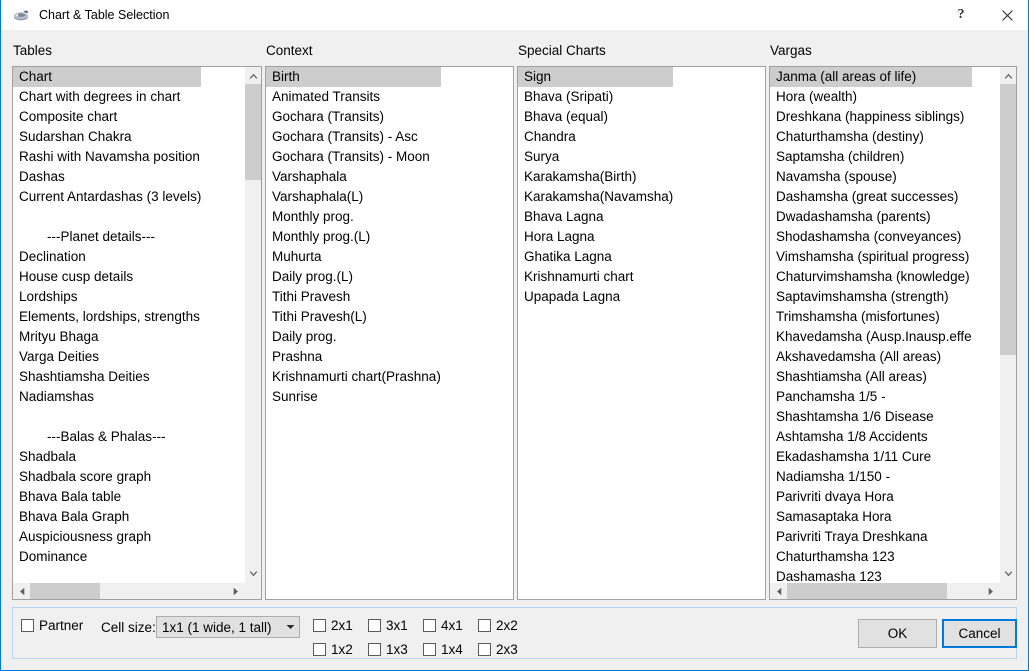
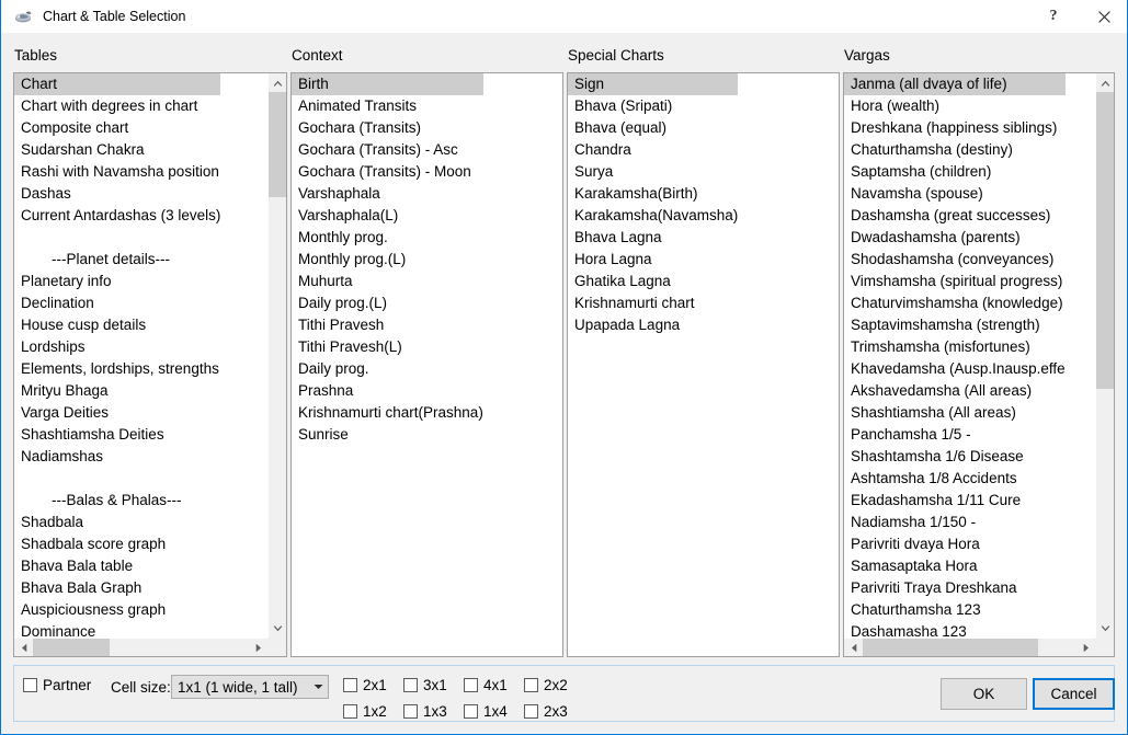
  Chart & Table Selection
  ?
  Tables
  Context
  Special Charts
  Vargas
  Chart
  Chart with degrees in chart
  Composite chart
  Sudarshan Chakra
  Rashi with Navamsha position
  Dashas
  Current Antardashas (3 levels)
  ---Planet details---
+ Planetary info
  Declination
  House cusp details
  Lordships
  Elements, lordships, strengths
  Mrityu Bhaga
  Varga Deities
  Shashtiamsha Deities
  Nadiamshas
  ---Balas & Phalas---
  Shadbala
  Shadbala score graph
  Bhava Bala table
  Bhava Bala Graph
  Auspiciousness graph
  Dominance
  Birth
  Animated Transits
  Gochara (Transits)
  Gochara (Transits) - Asc
  Gochara (Transits) - Moon
  Varshaphala
  Varshaphala(L)
  Monthly prog.
  Monthly prog.(L)
  Muhurta
  Daily prog.(L)
  Tithi Pravesh
  Tithi Pravesh(L)
  Daily prog.
  Prashna
  Krishnamurti chart(Prashna)
  Sunrise
  Sign
  Bhava (Sripati)
  Bhava (equal)
  Chandra
  Surya
  Karakamsha(Birth)
  Karakamsha(Navamsha)
  Bhava Lagna
  Hora Lagna
  Ghatika Lagna
  Krishnamurti chart
  Upapada Lagna
- Janma (all areas of life)
+ Janma (all dvaya of life)
  Hora (wealth)
  Dreshkana (happiness siblings)
  Chaturthamsha (destiny)
  Saptamsha (children)
  Navamsha (spouse)
  Dashamsha (great successes)
  Dwadashamsha (parents)
  Shodashamsha (conveyances)
  Vimshamsha (spiritual progress)
  Chaturvimshamsha (knowledge)
  Saptavimshamsha (strength)
  Trimshamsha (misfortunes)
  Khavedamsha (Ausp.Inausp.effe
  Akshavedamsha (All areas)
  Shashtiamsha (All areas)
  Panchamsha 1/5 -
  Shashtamsha 1/6 Disease
  Ashtamsha 1/8 Accidents
  Ekadashamsha 1/11 Cure
  Nadiamsha 1/150 -
  Parivriti dvaya Hora
  Samasaptaka Hora
  Parivriti Traya Dreshkana
  Chaturthamsha 123
  Dashamasha 123
  Partner
  Cell size:
  1x1 (1 wide, 1 tall)
  2x1
  3x1
  4x1
  2x2
  1x2
  1x3
  1x4
  2x3
  OK
  Cancel
